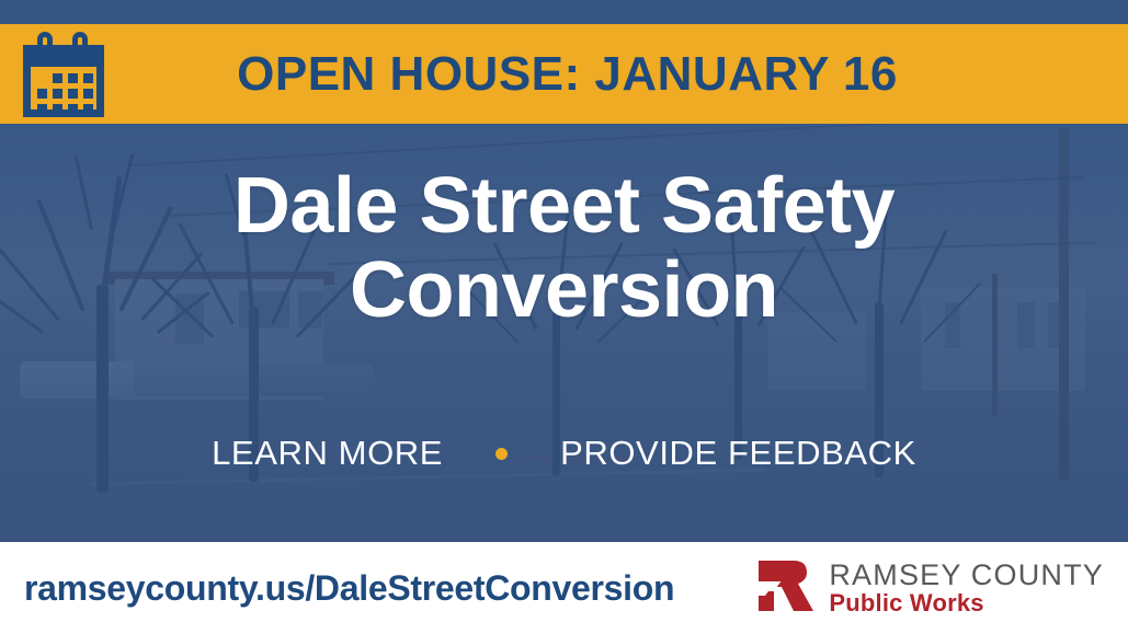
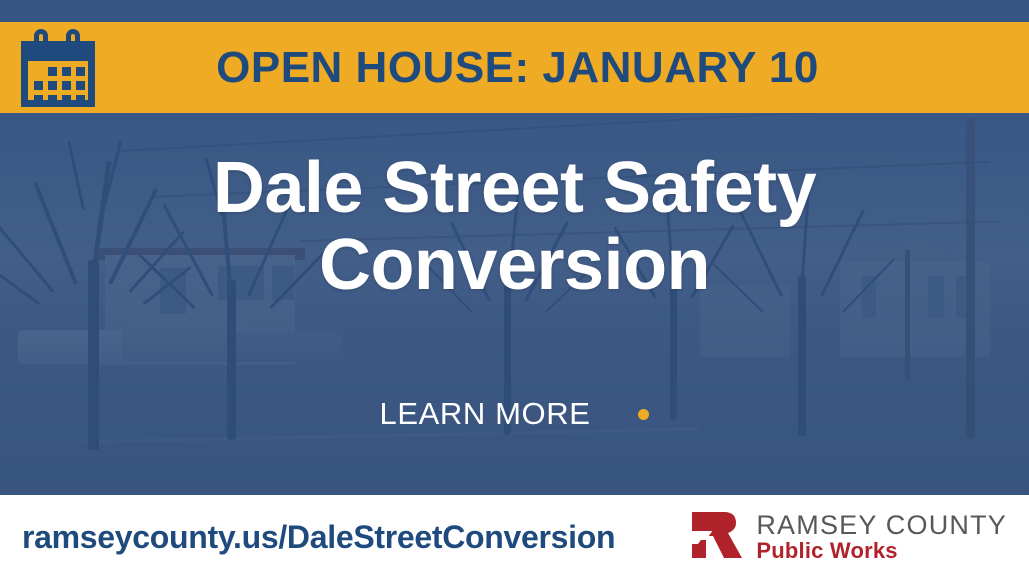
- OPEN HOUSE: JANUARY 16
+ OPEN HOUSE: JANUARY 10
  Dale Street Safety
  Conversion
  LEARN MORE
- PROVIDE FEEDBACK
  ramseycounty.us/DaleStreetConversion
  RAMSEY COUNTY
  Public Works
